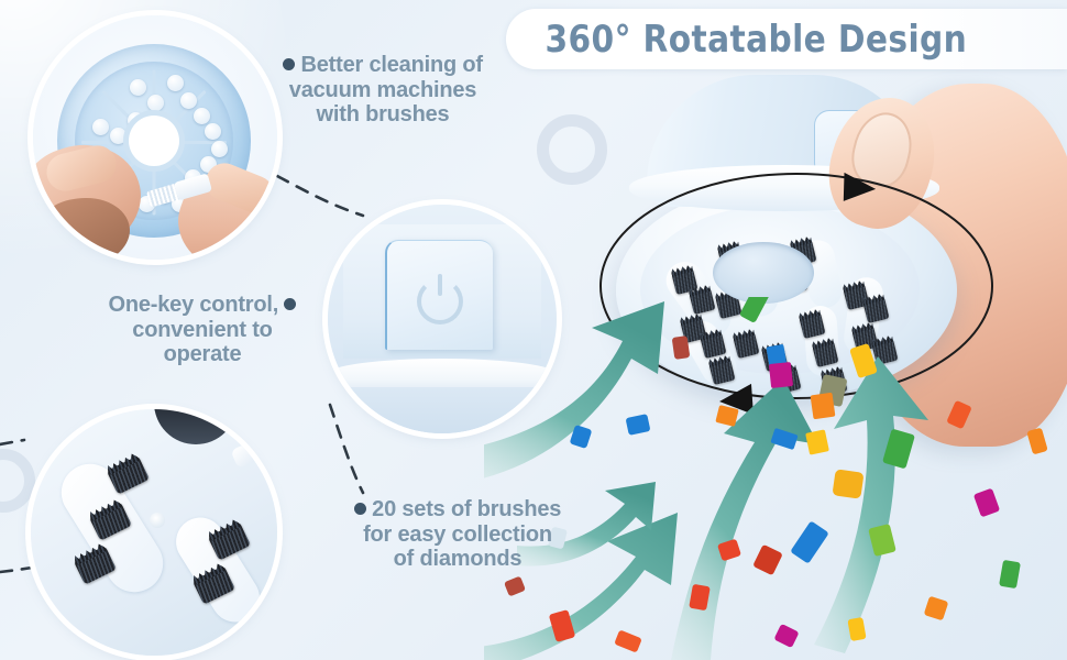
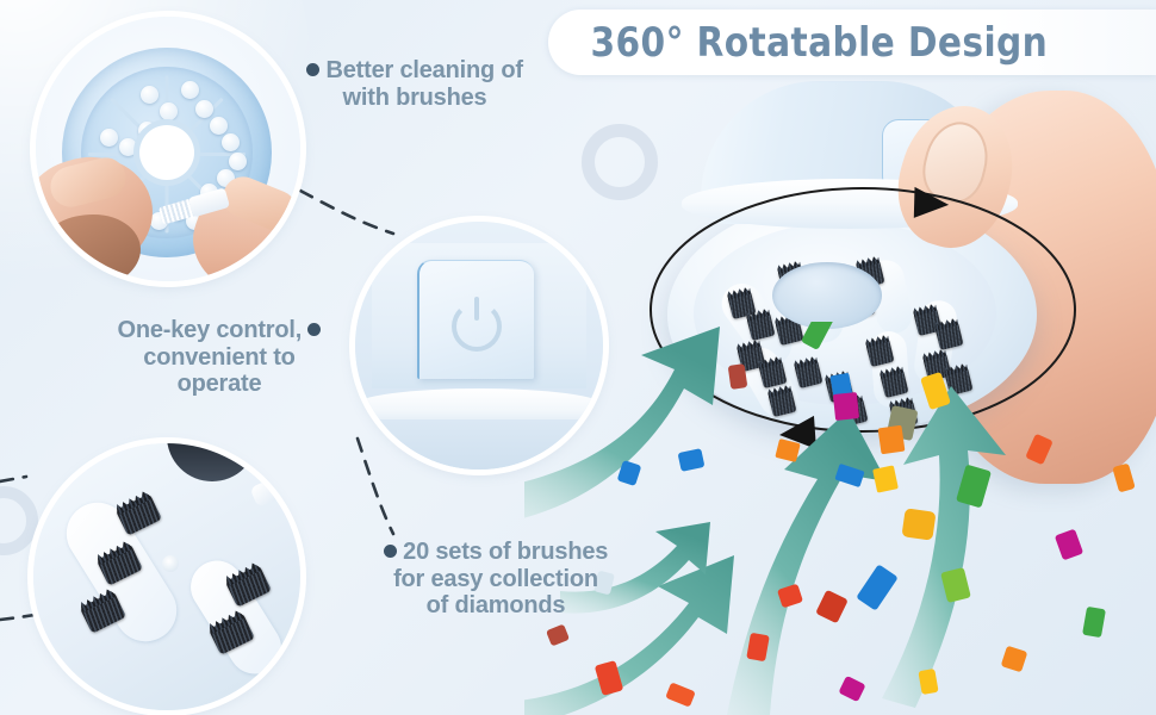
  360° Rotatable Design
  Better cleaning of
- vacuum machines
  with brushes
  One-key control,
  convenient to
  operate
  20 sets of brushes
  for easy collection
  of diamonds
